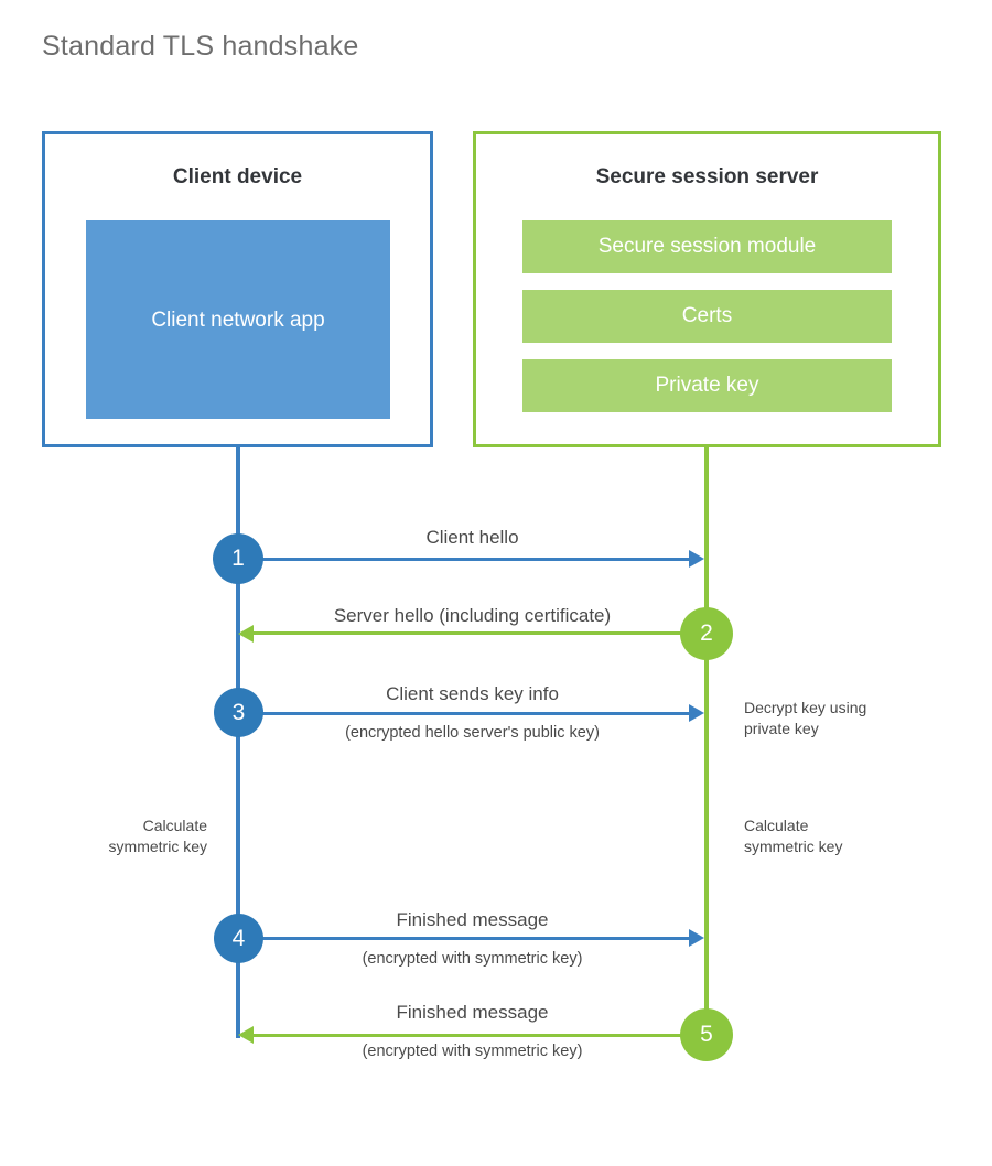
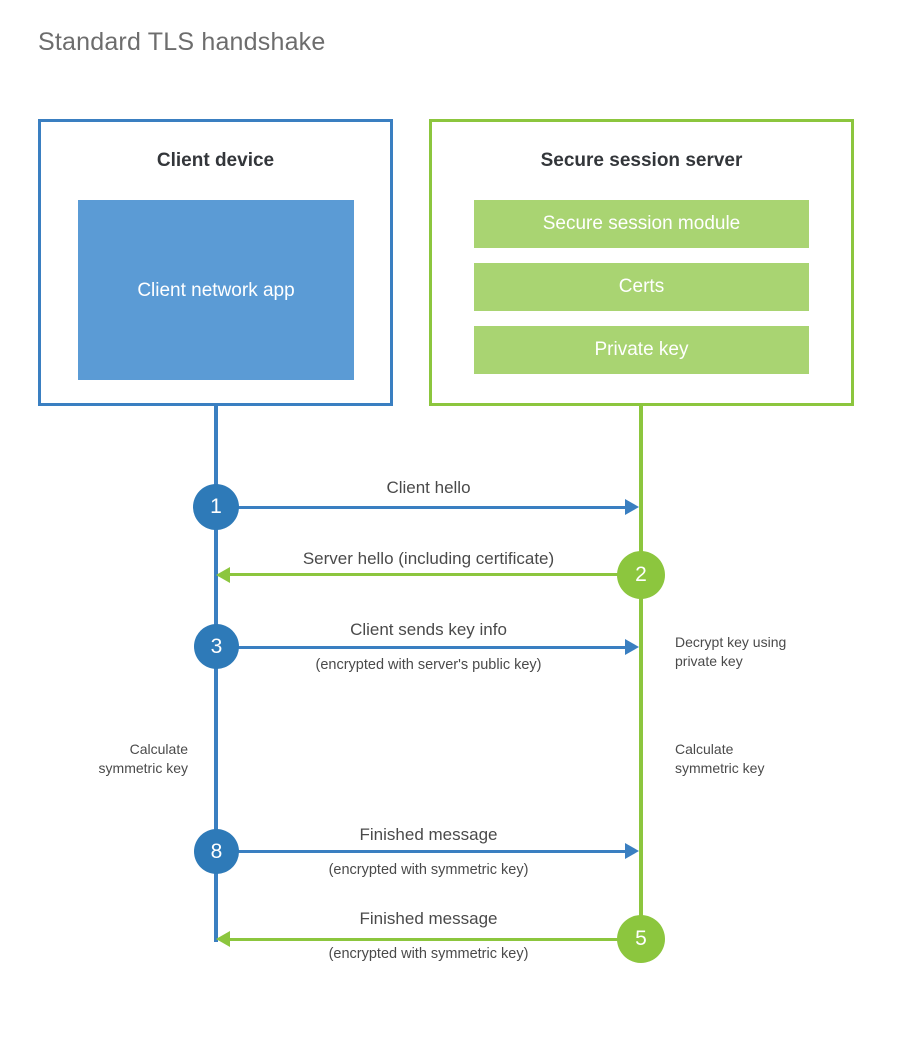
  Standard TLS handshake
  Client device
  Client network app
  Secure session server
  Secure session module
  Certs
  Private key
  Client hello
  1
  Server hello (including certificate)
  2
  Client sends key info
- (encrypted hello server's public key)
+ (encrypted with server's public key)
  3
  Decrypt key using
  private key
  Calculate
  symmetric key
  Calculate
  symmetric key
  Finished message
  (encrypted with symmetric key)
- 4
+ 8
  Finished message
  (encrypted with symmetric key)
  5
